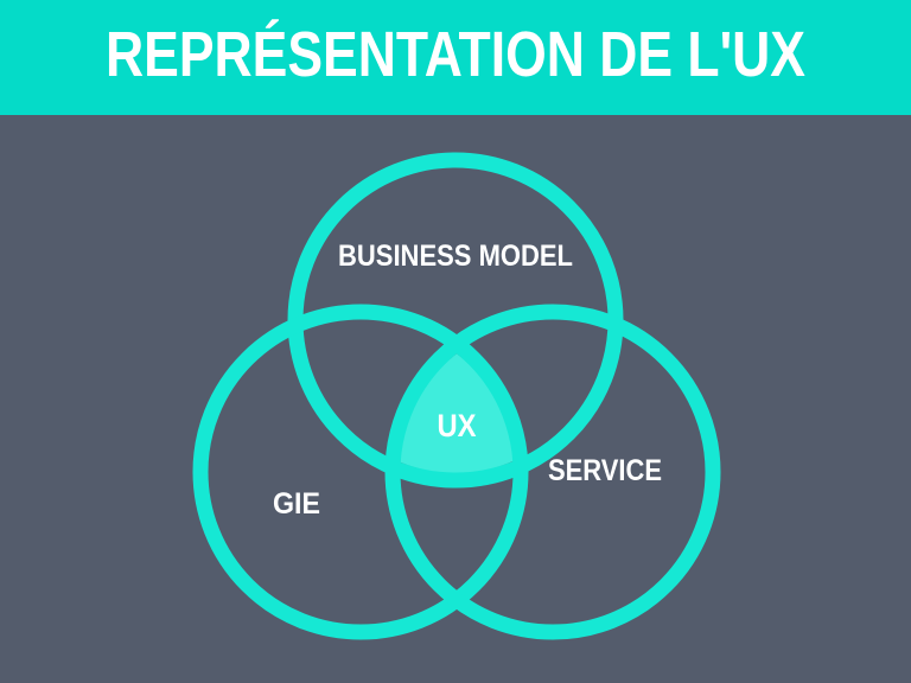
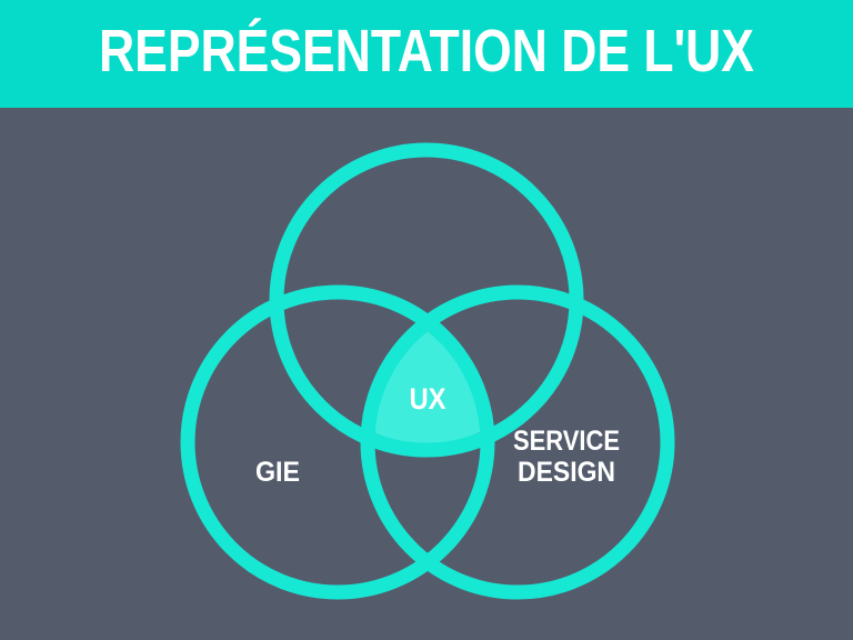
  REPRÉSENTATION DE L'UX
- BUSINESS MODEL
  GIE
  SERVICE
+ DESIGN
  UX
